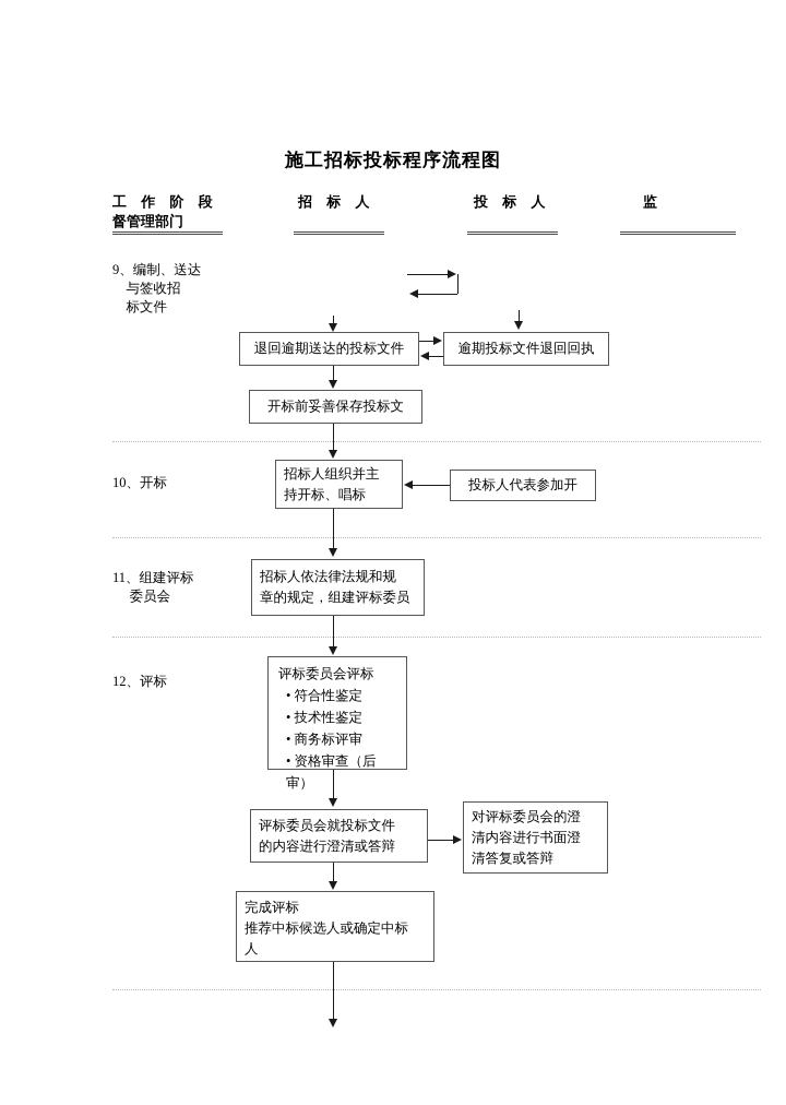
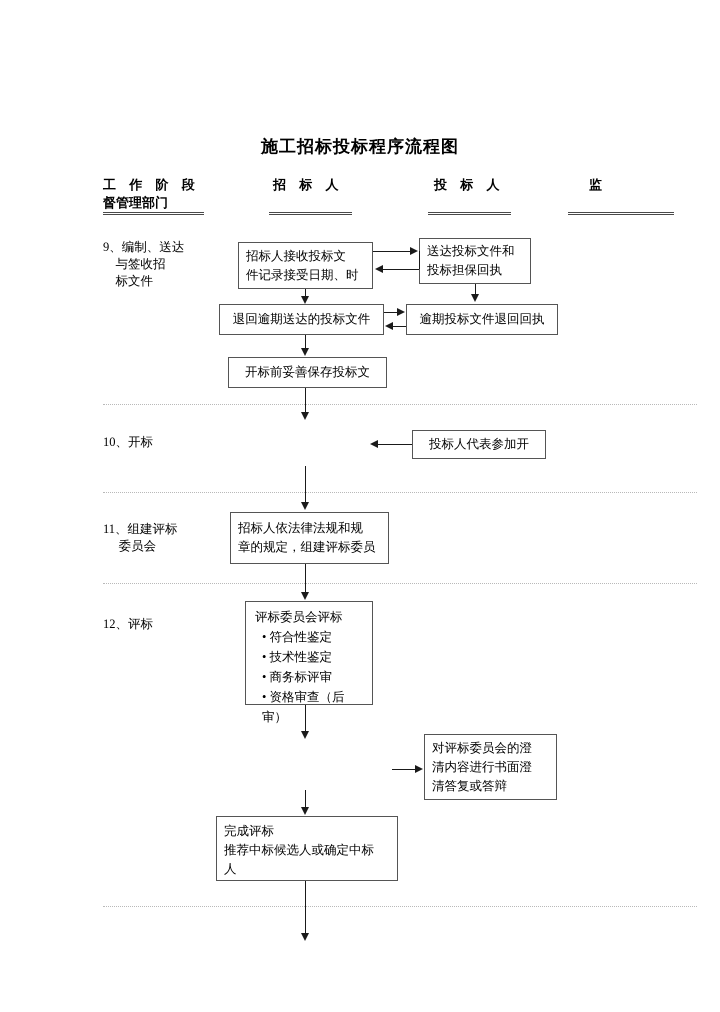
  施工招标投标程序流程图
  工 作 阶 段
  督管理部门
  招 标 人
  投 标 人
  监
  9、编制、送达
  与签收招
  标文件
  10、开标
  11、组建评标
  委员会
  12、评标
+ 招标人接收投标文
+ 件记录接受日期、时
+ 送达投标文件和
+ 投标担保回执
  退回逾期送达的投标文件
  逾期投标文件退回回执
  开标前妥善保存投标文
- 招标人组织并主
- 持开标、唱标
  投标人代表参加开
  招标人依法律法规和规
  章的规定，组建评标委员
  评标委员会评标
  • 符合性鉴定
  • 技术性鉴定
  • 商务标评审
  • 资格审查（后审）
- 评标委员会就投标文件
- 的内容进行澄清或答辩
  对评标委员会的澄
  清内容进行书面澄
  清答复或答辩
  完成评标
  推荐中标候选人或确定中标
  人
